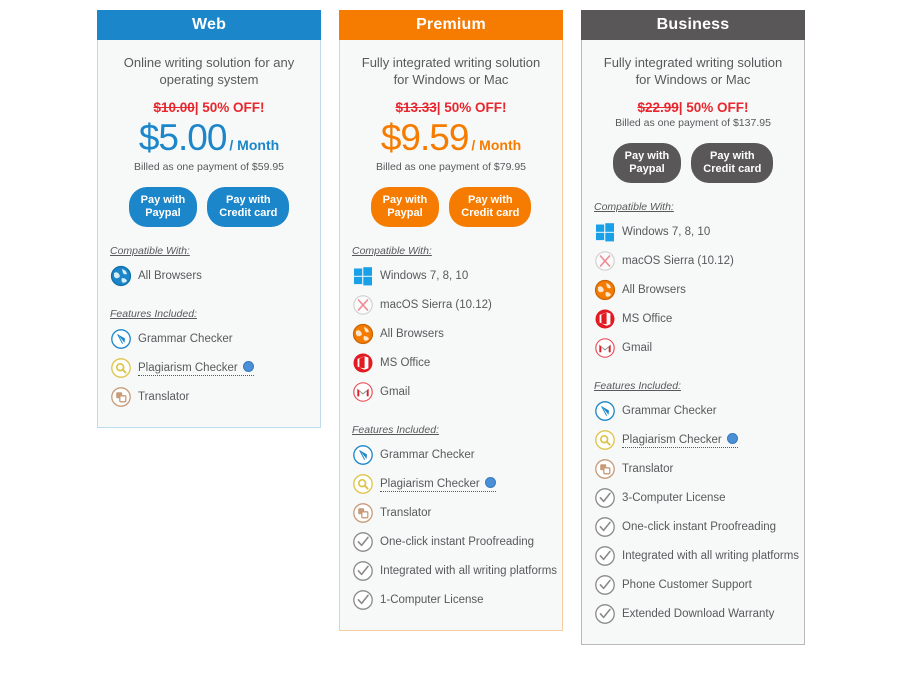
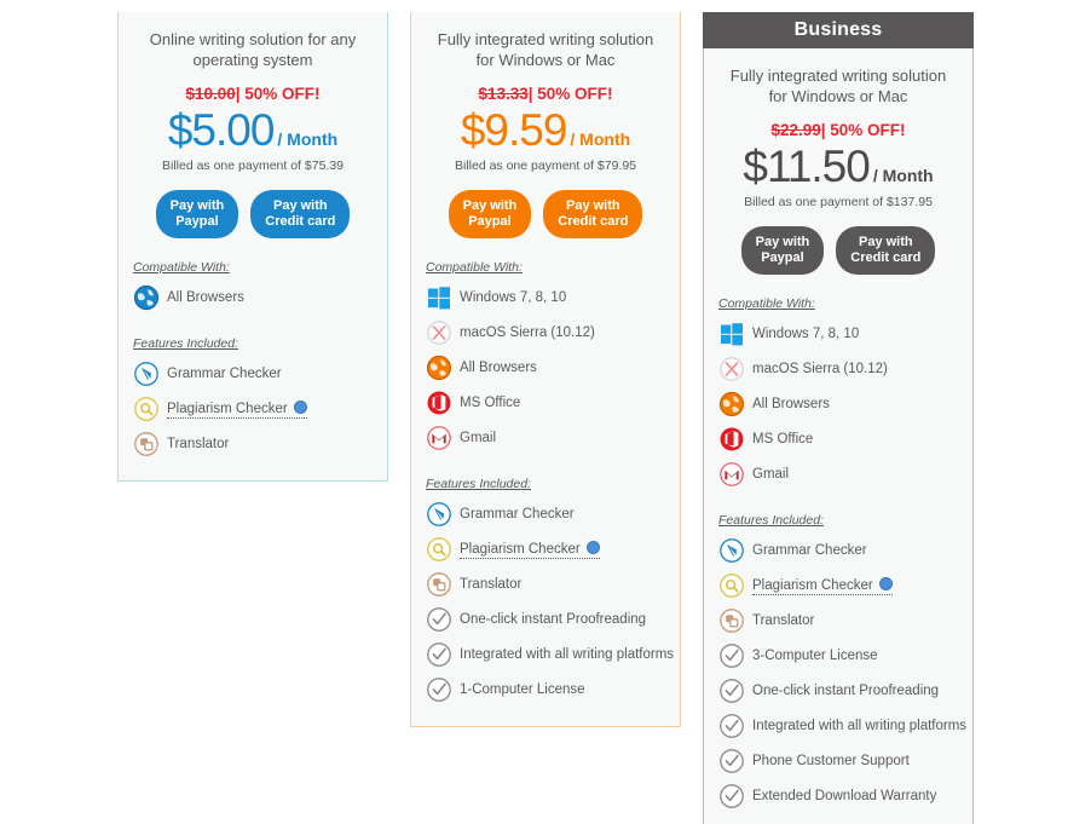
- Web
  Online writing solution for any operating system
  $10.00| 50% OFF!
  $5.00 / Month
- Billed as one payment of $59.95
+ Billed as one payment of $75.39
  Pay with
  Paypal
  Pay with
  Credit card
  Compatible With:
  All Browsers
  Features Included:
  Grammar Checker
  Plagiarism Checker
  Translator
- Premium
  Fully integrated writing solution for Windows or Mac
  $13.33| 50% OFF!
  $9.59 / Month
  Billed as one payment of $79.95
  Pay with
  Paypal
  Pay with
  Credit card
  Compatible With:
  Windows 7, 8, 10
  macOS Sierra (10.12)
  All Browsers
  MS Office
  Gmail
  Features Included:
  Grammar Checker
  Plagiarism Checker
  Translator
  One-click instant Proofreading
  Integrated with all writing platforms
  1-Computer License
  Business
  Fully integrated writing solution for Windows or Mac
  $22.99| 50% OFF!
+ $11.50 / Month
  Billed as one payment of $137.95
  Pay with
  Paypal
  Pay with
  Credit card
  Compatible With:
  Windows 7, 8, 10
  macOS Sierra (10.12)
  All Browsers
  MS Office
  Gmail
  Features Included:
  Grammar Checker
  Plagiarism Checker
  Translator
  3-Computer License
  One-click instant Proofreading
  Integrated with all writing platforms
  Phone Customer Support
  Extended Download Warranty
